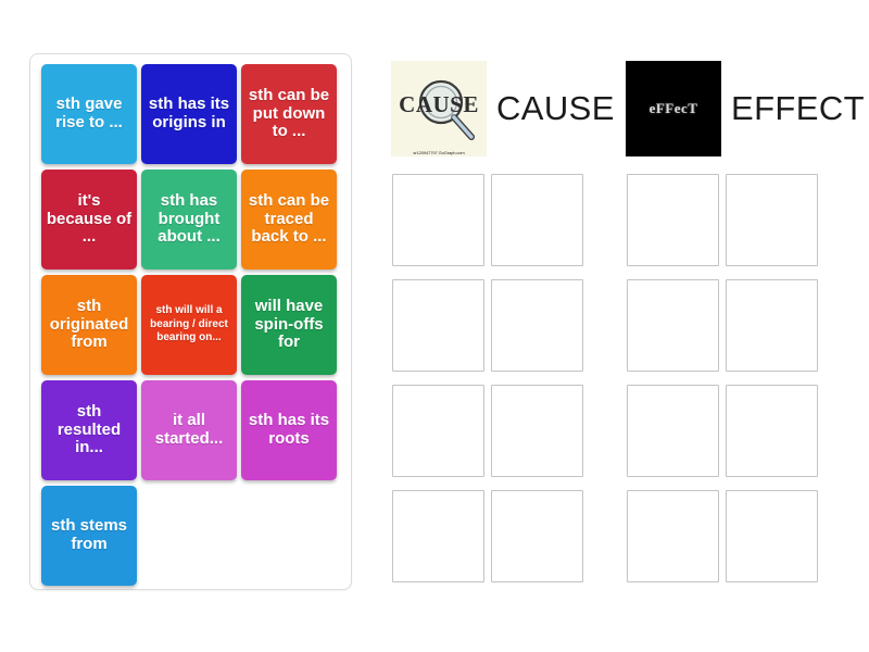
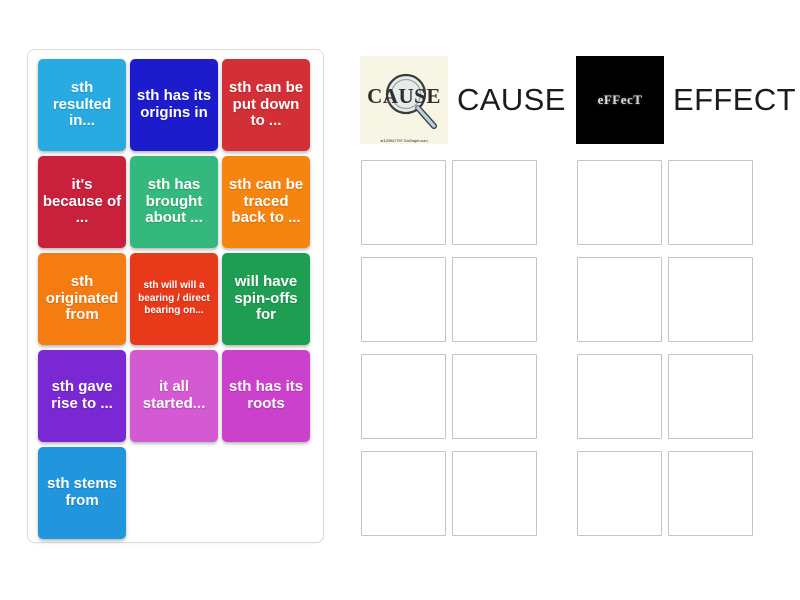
- sth gave rise to ...
+ sth resulted in...
  sth has its origins in
  sth can be put down to ...
  it's because of ...
  sth has brought about ...
  sth can be traced back to ...
  sth originated from
  sth will will a bearing / direct bearing on...
  will have spin-offs for
- sth resulted in...
+ sth gave rise to ...
  it all started...
  sth has its roots
  sth stems from
  CAUSE
  CAUSE
  eFFecT
  EFFECT
